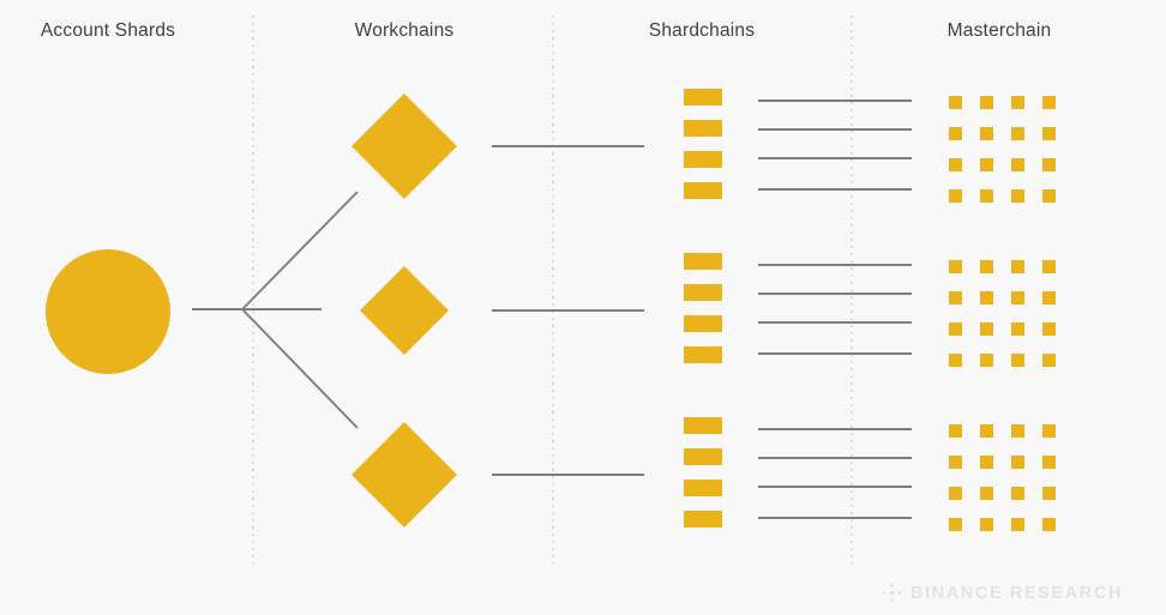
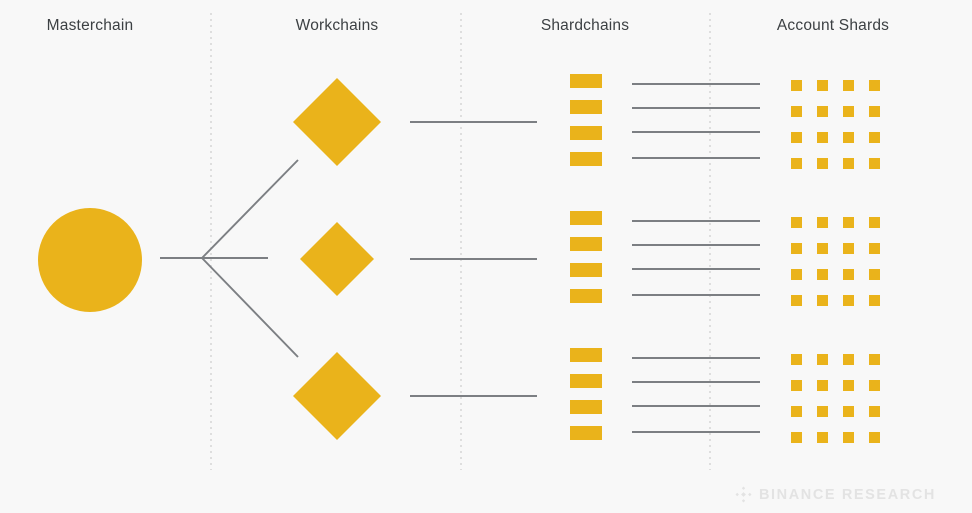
- Account Shards
+ Masterchain
  Workchains
  Shardchains
- Masterchain
+ Account Shards
